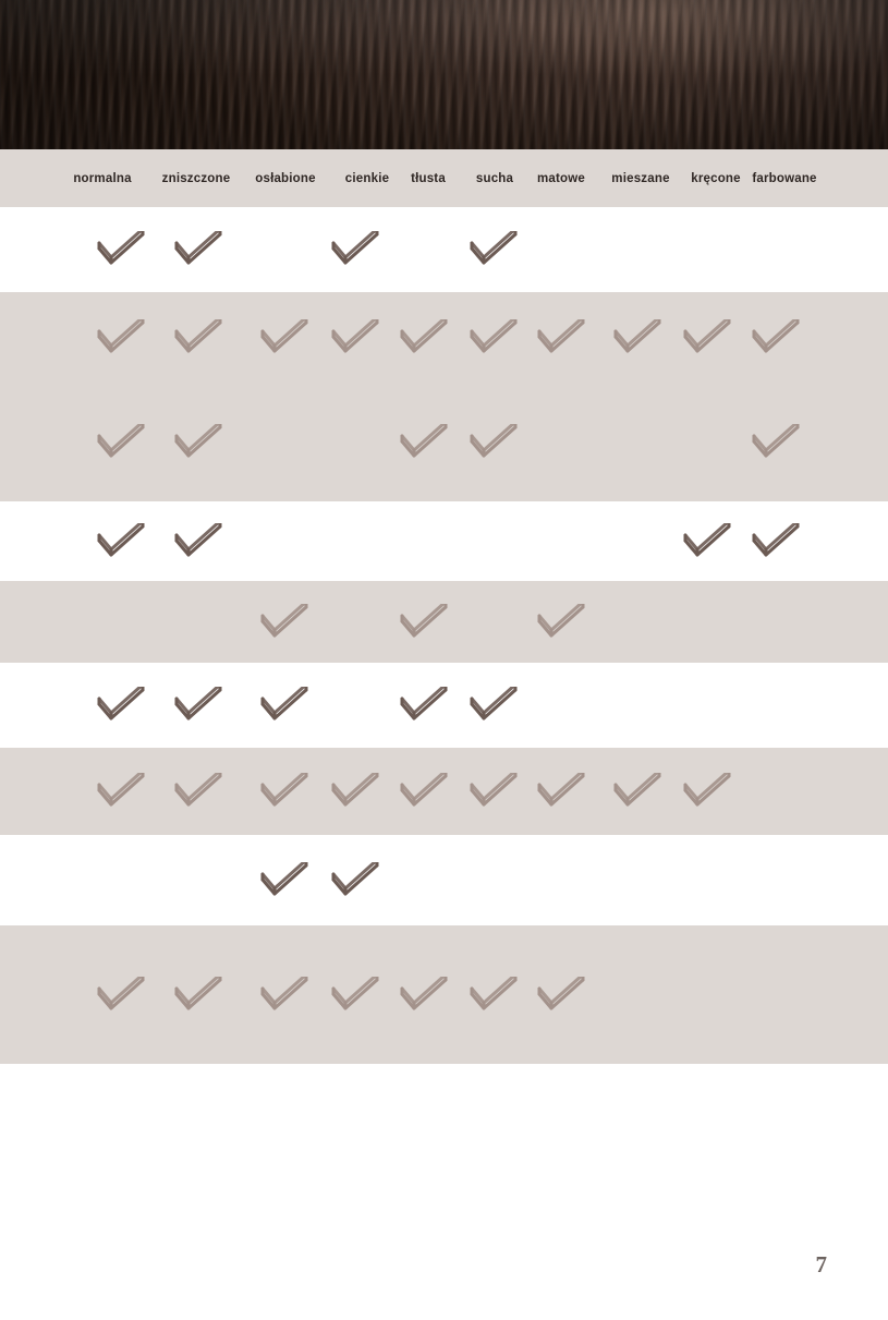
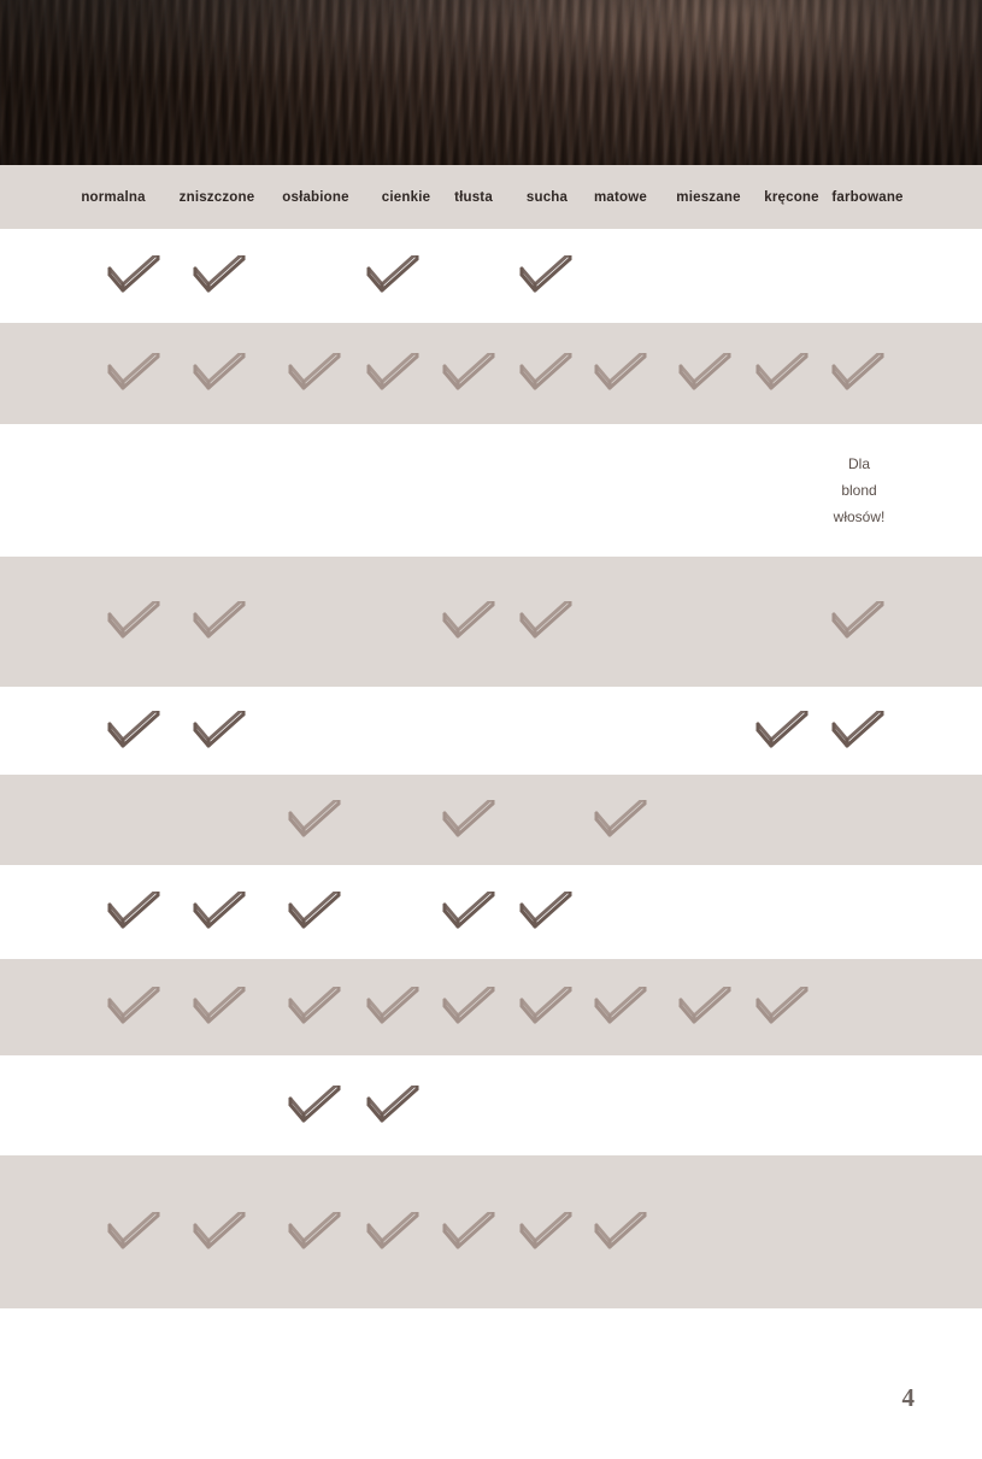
  normalna
  zniszczone
  osłabione
  cienkie
  tłusta
  sucha
  matowe
  mieszane
  kręcone
  farbowane
+ Dla
+ blond
+ włosów!
- 7
+ 4
